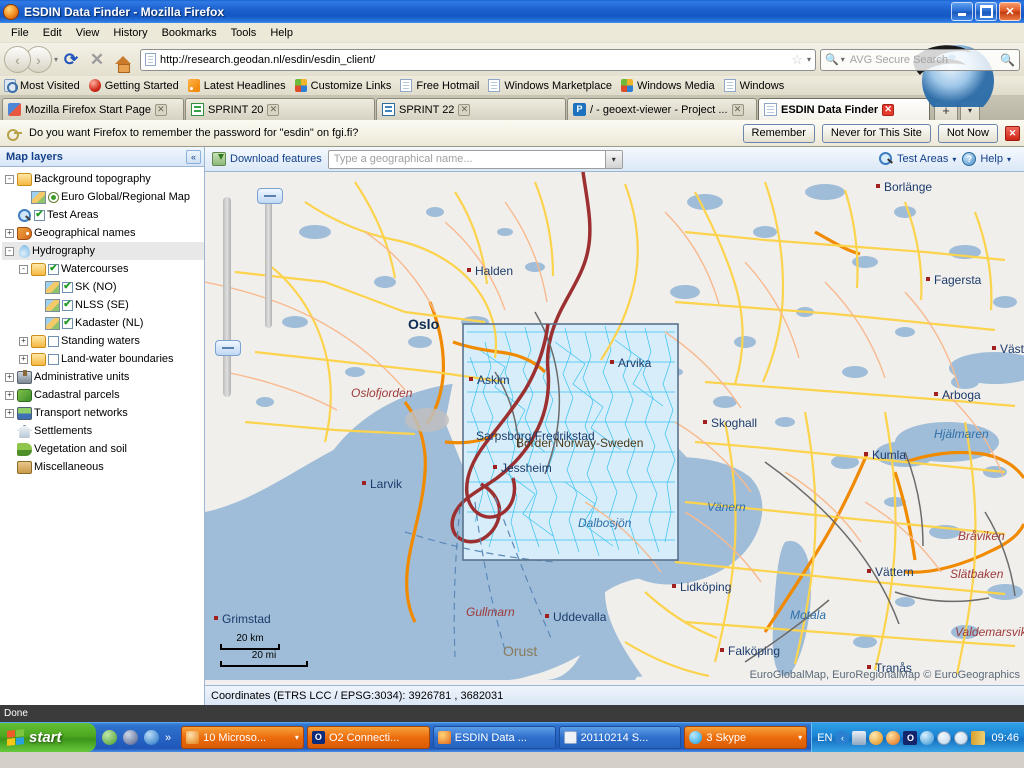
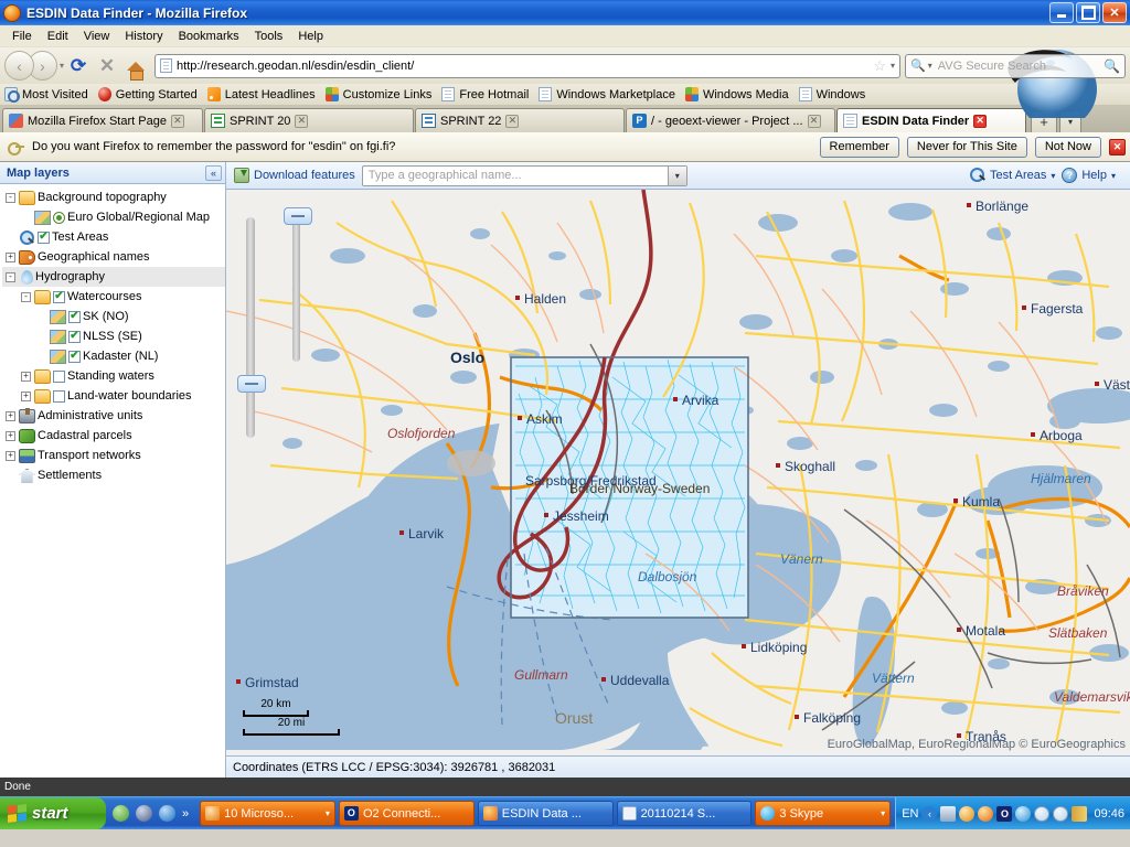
  ESDIN Data Finder - Mozilla Firefox
  ✕
  File
  Edit
  View
  History
  Bookmarks
  Tools
  Help
  ‹
  ›
  ▾
  ⟳
  ✕
  http://research.geodan.nl/esdin/esdin_client/
  ☆
  ▾
  🔍
  ▾
  AVG Secure Search
  🔍
  Most Visited
  Getting Started
  Latest Headlines
  Customize Links
  Free Hotmail
  Windows Marketplace
  Windows Media
  Windows
  Mozilla Firefox Start Page
  ✕
  SPRINT 20
  ✕
  SPRINT 22
  ✕
  P
  / - geoext-viewer - Project ...
  ✕
  ESDIN Data Finder
  ✕
  +
  ▾
  Do you want Firefox to remember the password for "esdin" on fgi.fi?
  Remember
  Never for This Site
  Not Now
  ✕
  Map layers
  «
  -
  Background topography
  Euro Global/Regional Map
  Test Areas
  +
  Geographical names
  -
  Hydrography
  -
  Watercourses
  SK (NO)
  NLSS (SE)
  Kadaster (NL)
  +
  Standing waters
  +
  Land-water boundaries
  +
  Administrative units
  +
  Cadastral parcels
  +
  Transport networks
  Settlements
- Vegetation and soil
- Miscellaneous
  Download features
  Type a geographical name...
  ▾
  Test Areas
  ▾
  ?
  Help
  ▾
  Halden
  Oslo
  Oslofjorden
  Askim
  Arvika
  Sarpsborg/Fredrikstad
  Border Norway-Sweden
  Jessheim
  Dalbosjön
  Larvik
  Grimstad
  Gullmarn
  Uddevalla
  Orust
  Borlänge
  Fagersta
  Arboga
  Hjälmaren
  Skoghall
  Kumla
  Vänern
  Bråviken
- Vättern
+ Motala
  Slätbaken
  Lidköping
- Motala
+ Vättern
  Valdemarsvi
  Falköping
  Tranås
  20 km
  20 mi
  EuroGlobalMap, EuroRegionalMap © EuroGeographics
  Coordinates (ETRS LCC / EPSG:3034): 3926781 , 3682031
  Done
  start
  »
  10 Microso...
  ▾
  O
  O2 Connecti...
  ESDIN Data ...
  20110214 S...
  3 Skype
  ▾
  EN
  ‹
  O
  09:46
